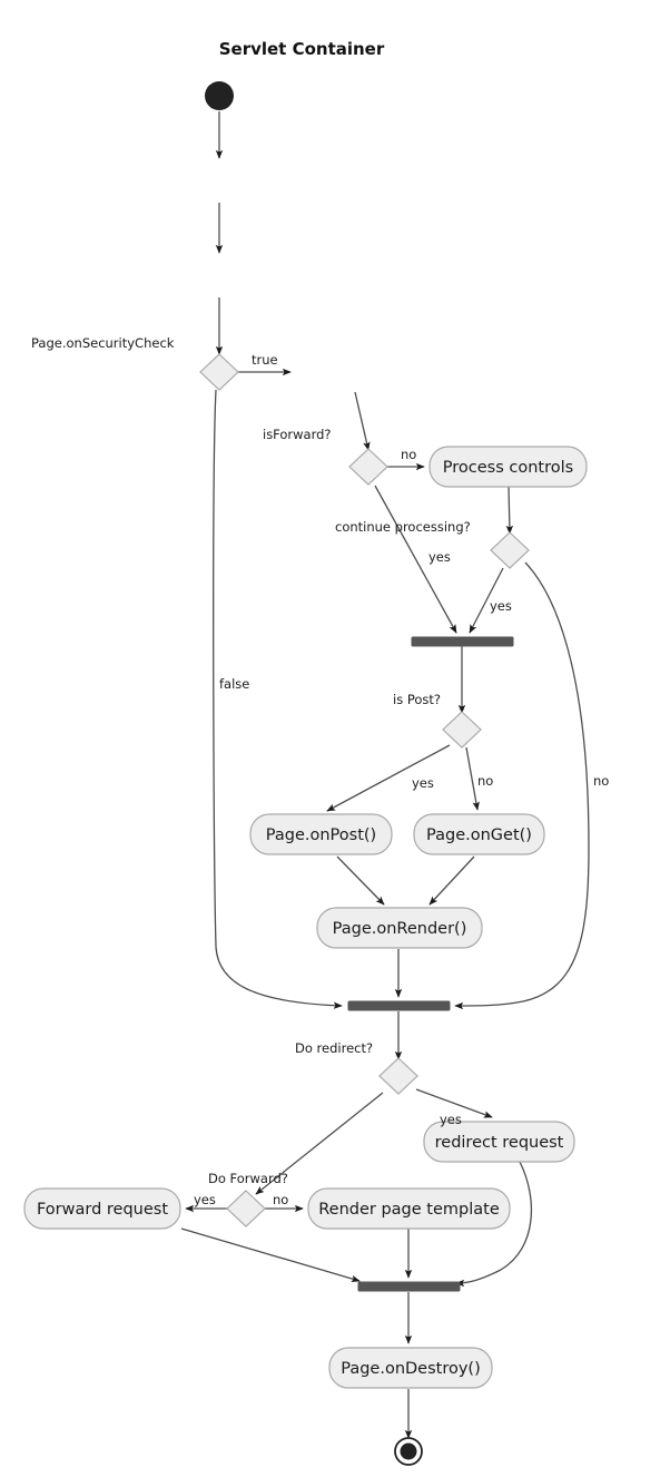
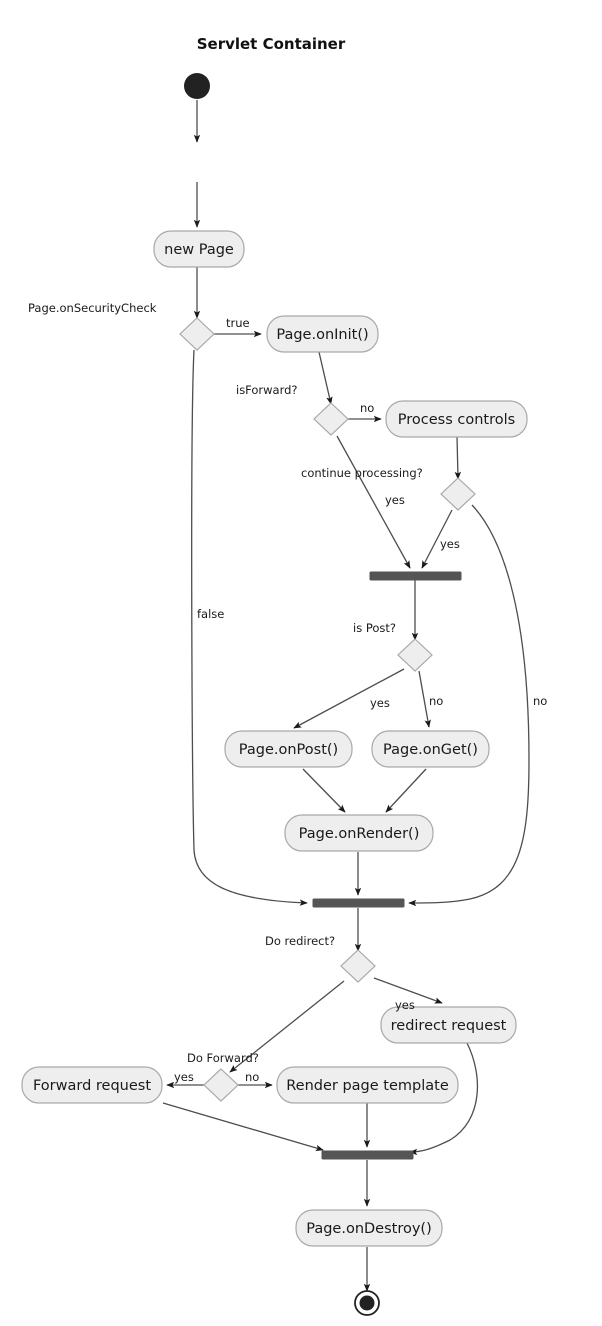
+ new Page
+ Page.onInit()
  Process controls
  Page.onPost()
  Page.onGet()
  Page.onRender()
  redirect request
  Forward request
  Render page template
  Page.onDestroy()
  Servlet Container
  Page.onSecurityCheck
  true
  false
  isForward?
  no
  continue processing?
  yes
  yes
  no
  is Post?
  yes
  no
  Do redirect?
  yes
  Do Forward?
  yes
  no
